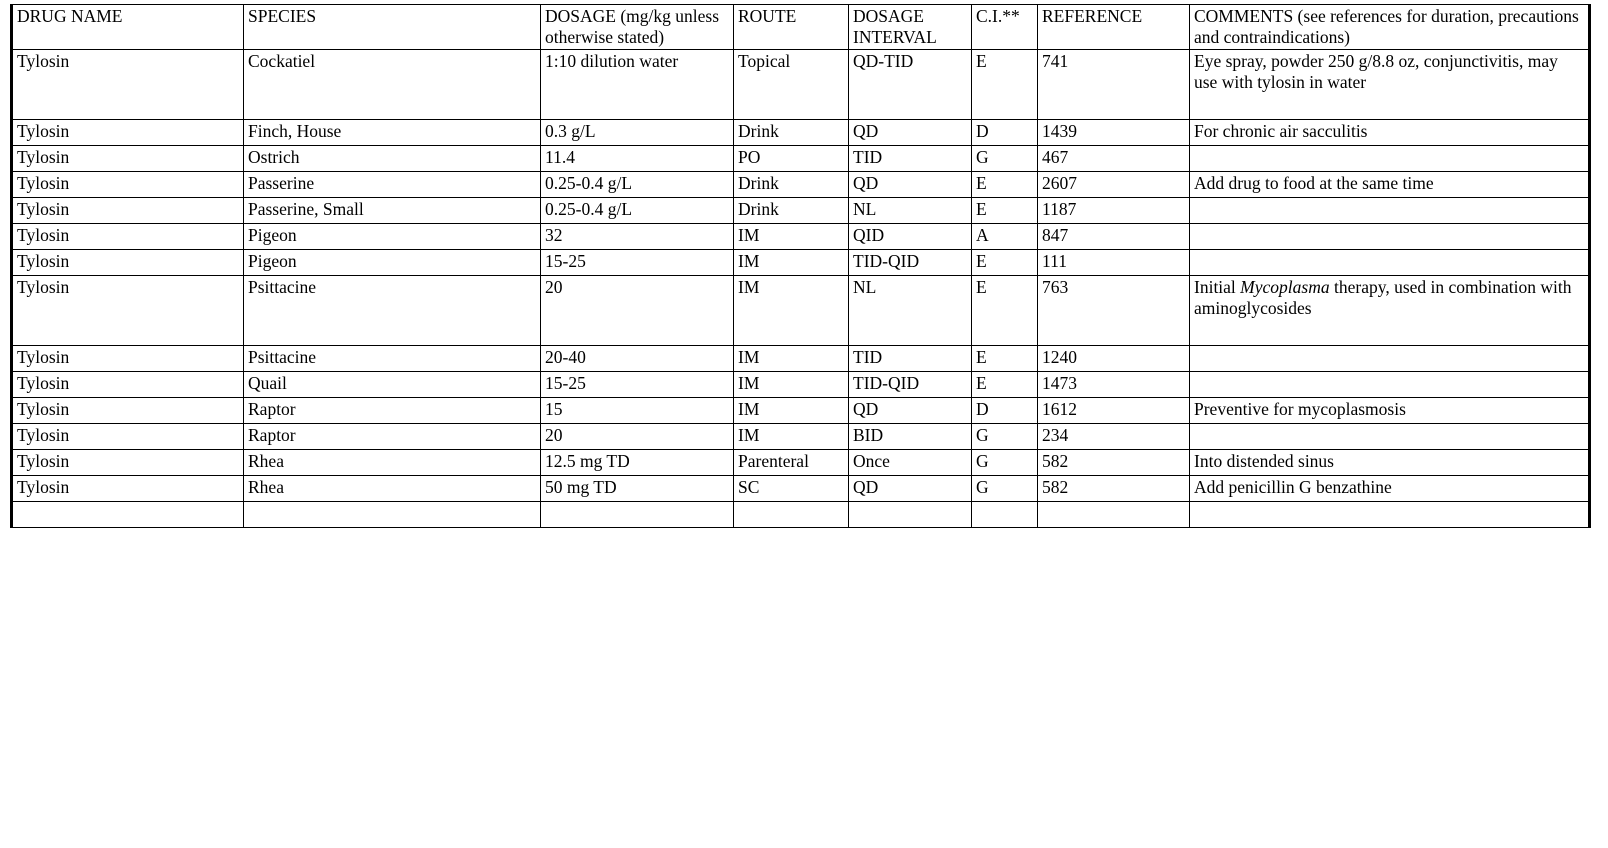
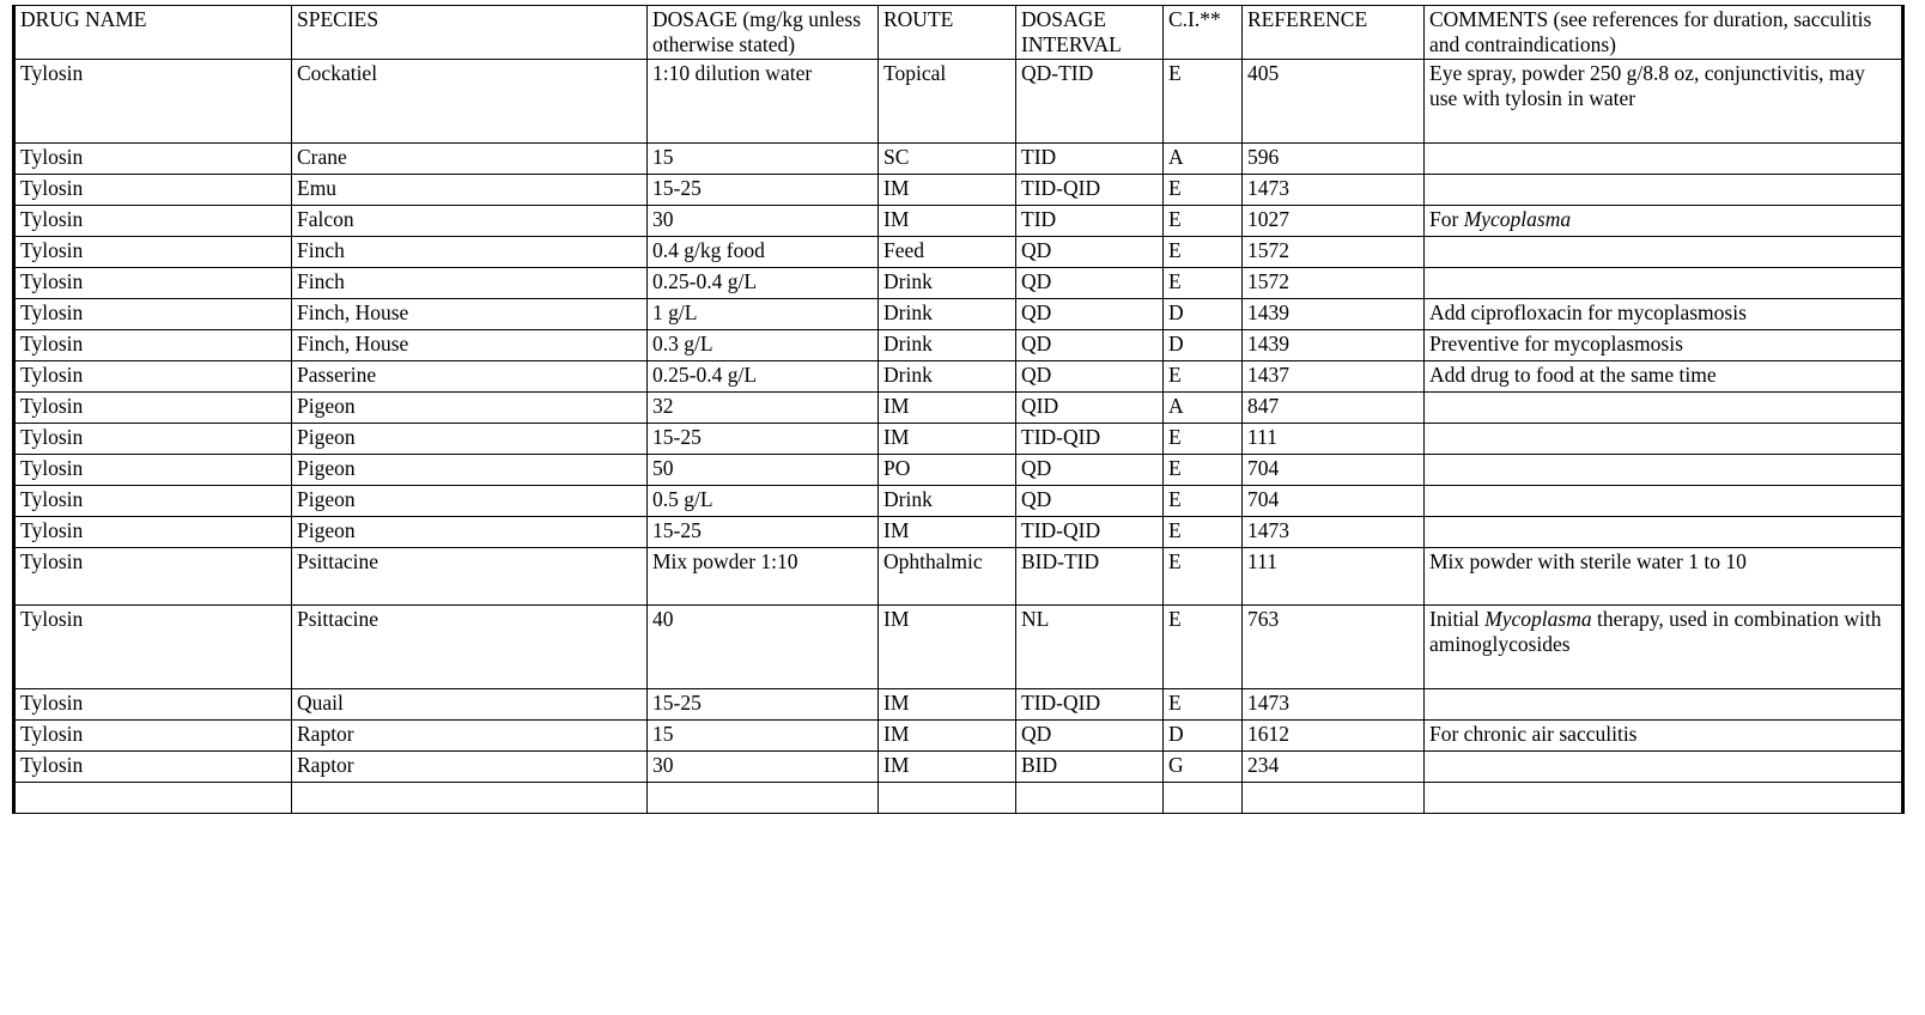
- DRUG NAME	SPECIES	DOSAGE (mg/kg unless otherwise stated)	ROUTE	DOSAGE INTERVAL	C.I.**	REFERENCE	COMMENTS (see references for duration, precautions and contraindications)
+ DRUG NAME	SPECIES	DOSAGE (mg/kg unless otherwise stated)	ROUTE	DOSAGE INTERVAL	C.I.**	REFERENCE	COMMENTS (see references for duration, sacculitis and contraindications)
- Tylosin	Cockatiel	1:10 dilution water	Topical	QD-TID	E	741	Eye spray, powder 250 g/8.8 oz, conjunctivitis, may use with tylosin in water
+ Tylosin	Cockatiel	1:10 dilution water	Topical	QD-TID	E	405	Eye spray, powder 250 g/8.8 oz, conjunctivitis, may use with tylosin in water
+ Tylosin	Crane	15	SC	TID	A	596
+ Tylosin	Emu	15-25	IM	TID-QID	E	1473
+ Tylosin	Falcon	30	IM	TID	E	1027	For Mycoplasma
+ Tylosin	Finch	0.4 g/kg food	Feed	QD	E	1572
+ Tylosin	Finch	0.25-0.4 g/L	Drink	QD	E	1572
+ Tylosin	Finch, House	1 g/L	Drink	QD	D	1439	Add ciprofloxacin for mycoplasmosis
- Tylosin	Finch, House	0.3 g/L	Drink	QD	D	1439	For chronic air sacculitis
+ Tylosin	Finch, House	0.3 g/L	Drink	QD	D	1439	Preventive for mycoplasmosis
- Tylosin	Ostrich	11.4	PO	TID	G	467
- Tylosin	Passerine	0.25-0.4 g/L	Drink	QD	E	2607	Add drug to food at the same time
+ Tylosin	Passerine	0.25-0.4 g/L	Drink	QD	E	1437	Add drug to food at the same time
- Tylosin	Passerine, Small	0.25-0.4 g/L	Drink	NL	E	1187
  Tylosin	Pigeon	32	IM	QID	A	847
  Tylosin	Pigeon	15-25	IM	TID-QID	E	111
+ Tylosin	Pigeon	50	PO	QD	E	704
+ Tylosin	Pigeon	0.5 g/L	Drink	QD	E	704
+ Tylosin	Pigeon	15-25	IM	TID-QID	E	1473
+ Tylosin	Psittacine	Mix powder 1:10	Ophthalmic	BID-TID	E	111	Mix powder with sterile water 1 to 10
- Tylosin	Psittacine	20	IM	NL	E	763	Initial Mycoplasma therapy, used in combination with aminoglycosides
+ Tylosin	Psittacine	40	IM	NL	E	763	Initial Mycoplasma therapy, used in combination with aminoglycosides
- Tylosin	Psittacine	20-40	IM	TID	E	1240
  Tylosin	Quail	15-25	IM	TID-QID	E	1473
- Tylosin	Raptor	15	IM	QD	D	1612	Preventive for mycoplasmosis
+ Tylosin	Raptor	15	IM	QD	D	1612	For chronic air sacculitis
- Tylosin	Raptor	20	IM	BID	G	234
+ Tylosin	Raptor	30	IM	BID	G	234
- Tylosin	Rhea	12.5 mg TD	Parenteral	Once	G	582	Into distended sinus
- Tylosin	Rhea	50 mg TD	SC	QD	G	582	Add penicillin G benzathine
